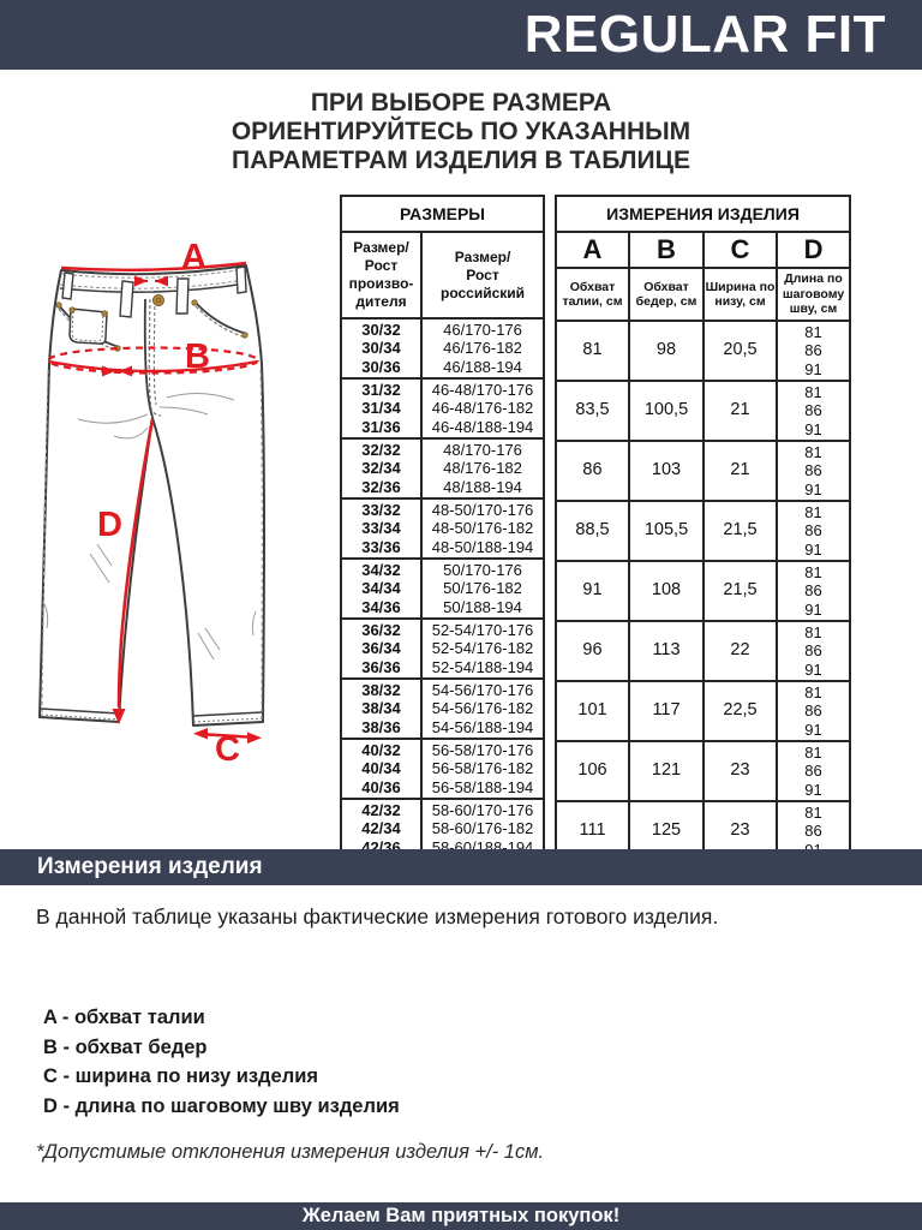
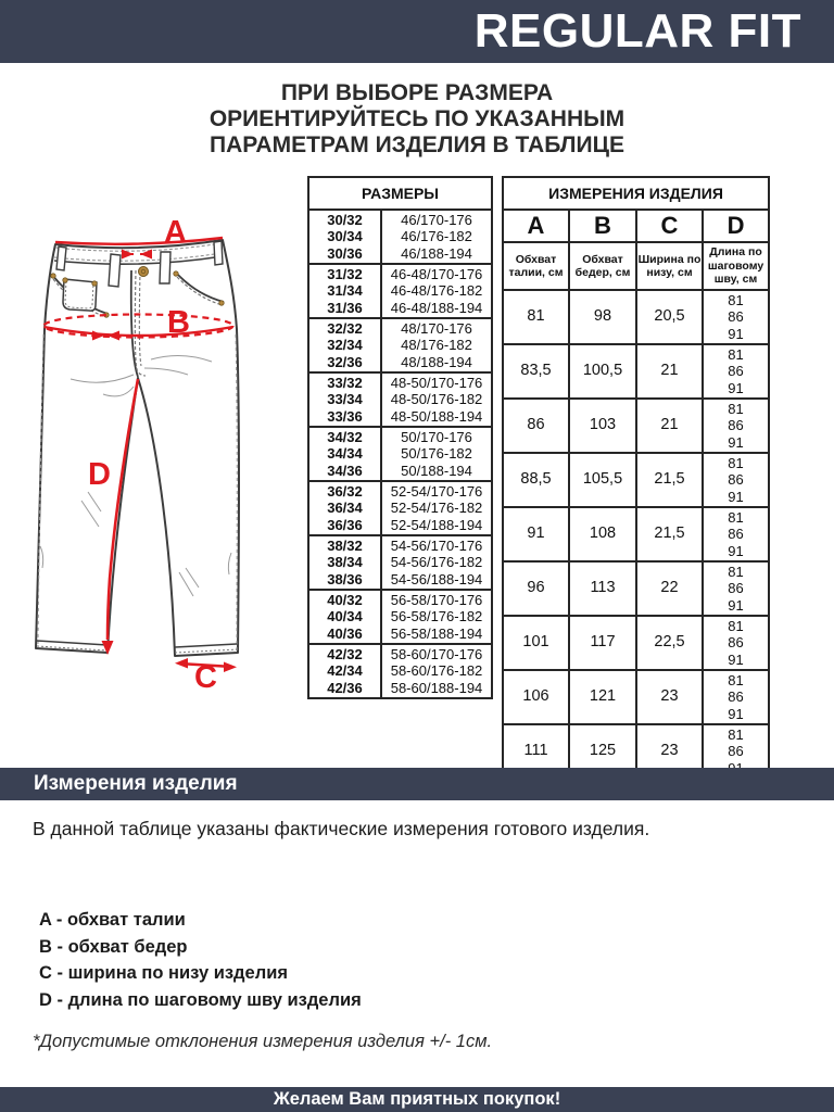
  REGULAR FIT
  ПРИ ВЫБОРЕ РАЗМЕРА
  ОРИЕНТИРУЙТЕСЬ ПО УКАЗАННЫМ
  ПАРАМЕТРАМ ИЗДЕЛИЯ В ТАБЛИЦЕ
  A
  B
  D
  C
  РАЗМЕРЫ
- Размер/ Рост произво- дителя	Размер/ Рост российский
  30/32 30/34 30/36	46/170-176 46/176-182 46/188-194
  31/32 31/34 31/36	46-48/170-176 46-48/176-182 46-48/188-194
  32/32 32/34 32/36	48/170-176 48/176-182 48/188-194
  33/32 33/34 33/36	48-50/170-176 48-50/176-182 48-50/188-194
  34/32 34/34 34/36	50/170-176 50/176-182 50/188-194
  36/32 36/34 36/36	52-54/170-176 52-54/176-182 52-54/188-194
  38/32 38/34 38/36	54-56/170-176 54-56/176-182 54-56/188-194
  40/32 40/34 40/36	56-58/170-176 56-58/176-182 56-58/188-194
  42/32 42/34 42/36	58-60/170-176 58-60/176-182 58-60/188-194
  ИЗМЕРЕНИЯ ИЗДЕЛИЯ
  A	B	C	D
  Обхват талии, см	Обхват бедер, см	Ширина по низу, см	Длина по шаговому шву, см
  81	98	20,5	81 86 91
  83,5	100,5	21	81 86 91
  86	103	21	81 86 91
  88,5	105,5	21,5	81 86 91
  91	108	21,5	81 86 91
  96	113	22	81 86 91
  101	117	22,5	81 86 91
  106	121	23	81 86 91
  111	125	23	81 86
  Измерения изделия
  В данной таблице указаны фактические измерения готового изделия.
  A - обхват талии
  B - обхват бедер
  C - ширина по низу изделия
  D - длина по шаговому шву изделия
  *Допустимые отклонения измерения изделия +/- 1см.
  Желаем Вам приятных покупок!
